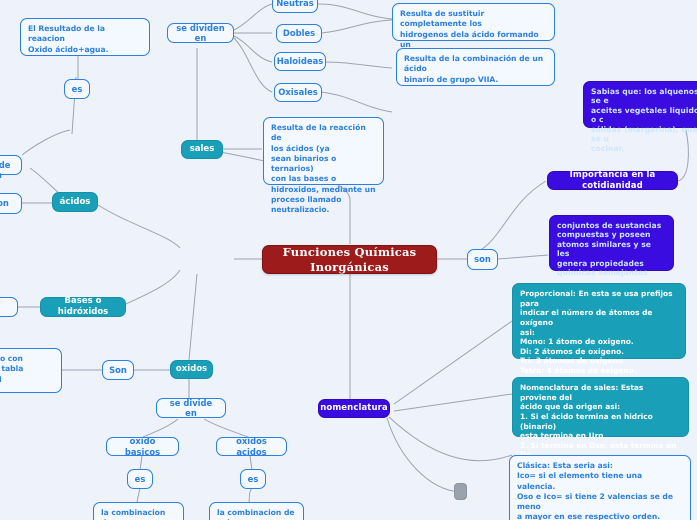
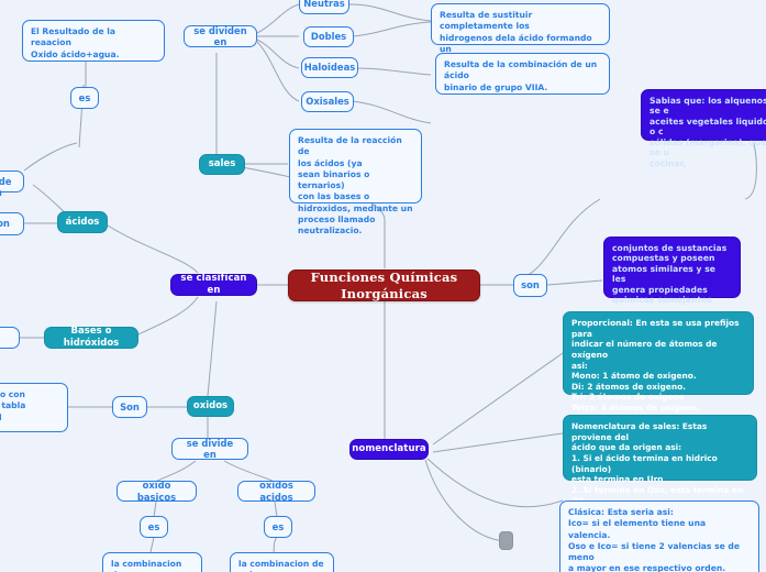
  Funciones Químicas Inorgánicas
+ se clasifican en
  son
  conjuntos de sustancias
  compuestas y poseen
  atomos similares y se les
  genera propiedades
  quimicas semejantes
- Importancia en la cotidianidad
  Sabias que: los alquenos se e
  aceites vegetales liquid o c
  sólidas (margarina), que se u
  cocinar,
  nomenclatura
  Proporcional: En esta se usa prefijos para
  indicar el número de átomos de oxígeno
  asi:
  Mono: 1 átomo de oxigeno.
  Di: 2 átomos de oxigeno.
  Tri: 3 átomos de oxigeno
  Nomenclatura de sales: Estas proviene del
  ácido que da origen asi:
  1. Si el ácido termina en hidrico (binario)
  esta termina en Uro
  Clásica: Esta seria asi:
  Ico= si el elemento tiene una valencia.
  Oso e Ico= si tiene 2 valencias se de meno
  a mayor en ese respectivo orden.
  sales
  Resulta de la reacción de
  los ácidos (ya
  sean binarios o ternarios)
  con las bases o
  hidroxidos, mediante un
  proceso llamado
  neutralizacio.
  se dividen en
  Neutras
  Dobles
  Haloideas
  Oxisales
  Resulta de sustituir completamente los
  hidrogenos dela ácido formando un
  Resulta de la combinación de un ácido
  binario de grupo VIIA.
  ácidos
  on
  es
  El Resultado de la
  reaacion
  Oxido ácido+agua.
  Bases o hidróxidos
  oxidos
  Son
  se divide en
  oxido basicos
  oxidos acidos
  es
  es
  la combinacion
  la combinacion de
